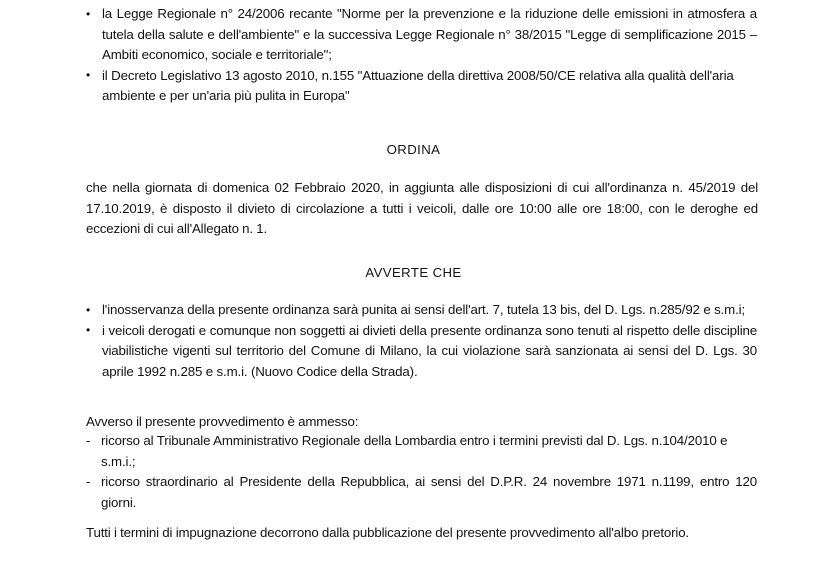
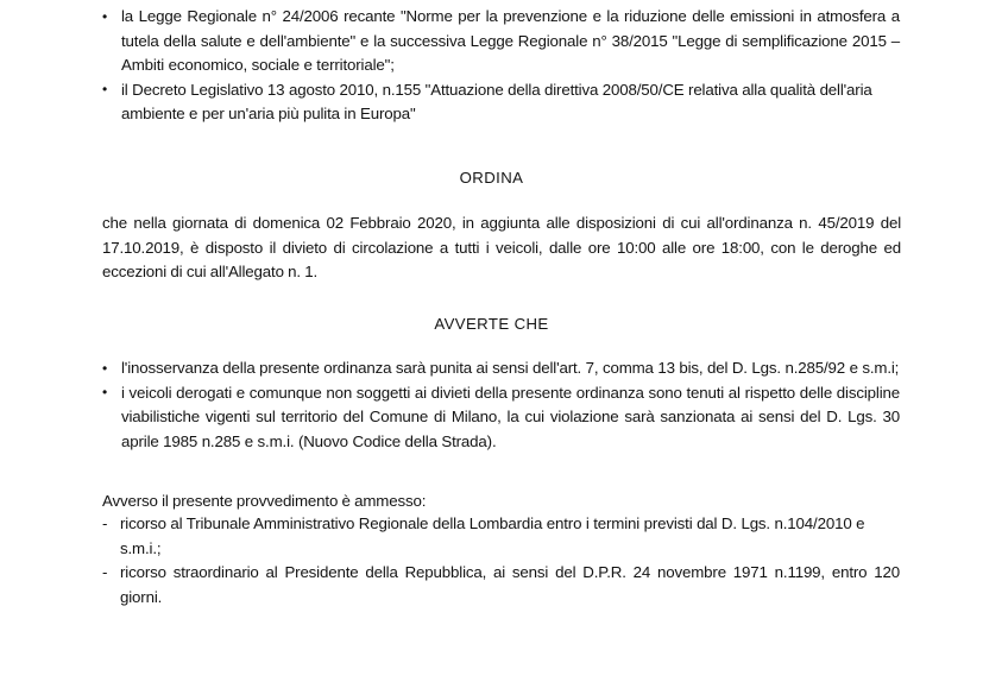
  la Legge Regionale n° 24/2006 recante "Norme per la prevenzione e la riduzione delle emissioni in atmosfera a tutela della salute e dell'ambiente" e la successiva Legge Regionale n° 38/2015 "Legge di semplificazione 2015 – Ambiti economico, sociale e territoriale";
  il Decreto Legislativo 13 agosto 2010, n.155 "Attuazione della direttiva 2008/50/CE relativa alla qualità dell'aria ambiente e per un'aria più pulita in Europa"
  ORDINA
  che nella giornata di domenica 02 Febbraio 2020, in aggiunta alle disposizioni di cui all'ordinanza n. 45/2019 del 17.10.2019, è disposto il divieto di circolazione a tutti i veicoli, dalle ore 10:00 alle ore 18:00, con le deroghe ed eccezioni di cui all'Allegato n. 1.
  AVVERTE CHE
- l'inosservanza della presente ordinanza sarà punita ai sensi dell'art. 7, tutela 13 bis, del D. Lgs. n.285/92 e s.m.i;
+ l'inosservanza della presente ordinanza sarà punita ai sensi dell'art. 7, comma 13 bis, del D. Lgs. n.285/92 e s.m.i;
- i veicoli derogati e comunque non soggetti ai divieti della presente ordinanza sono tenuti al rispetto delle discipline viabilistiche vigenti sul territorio del Comune di Milano, la cui violazione sarà sanzionata ai sensi del D. Lgs. 30 aprile 1992 n.285 e s.m.i. (Nuovo Codice della Strada).
+ i veicoli derogati e comunque non soggetti ai divieti della presente ordinanza sono tenuti al rispetto delle discipline viabilistiche vigenti sul territorio del Comune di Milano, la cui violazione sarà sanzionata ai sensi del D. Lgs. 30 aprile 1985 n.285 e s.m.i. (Nuovo Codice della Strada).
  Avverso il presente provvedimento è ammesso:
  ricorso al Tribunale Amministrativo Regionale della Lombardia entro i termini previsti dal D. Lgs. n.104/2010 e s.m.i.;
  ricorso straordinario al Presidente della Repubblica, ai sensi del D.P.R. 24 novembre 1971 n.1199, entro 120 giorni.
- Tutti i termini di impugnazione decorrono dalla pubblicazione del presente provvedimento all'albo pretorio.
